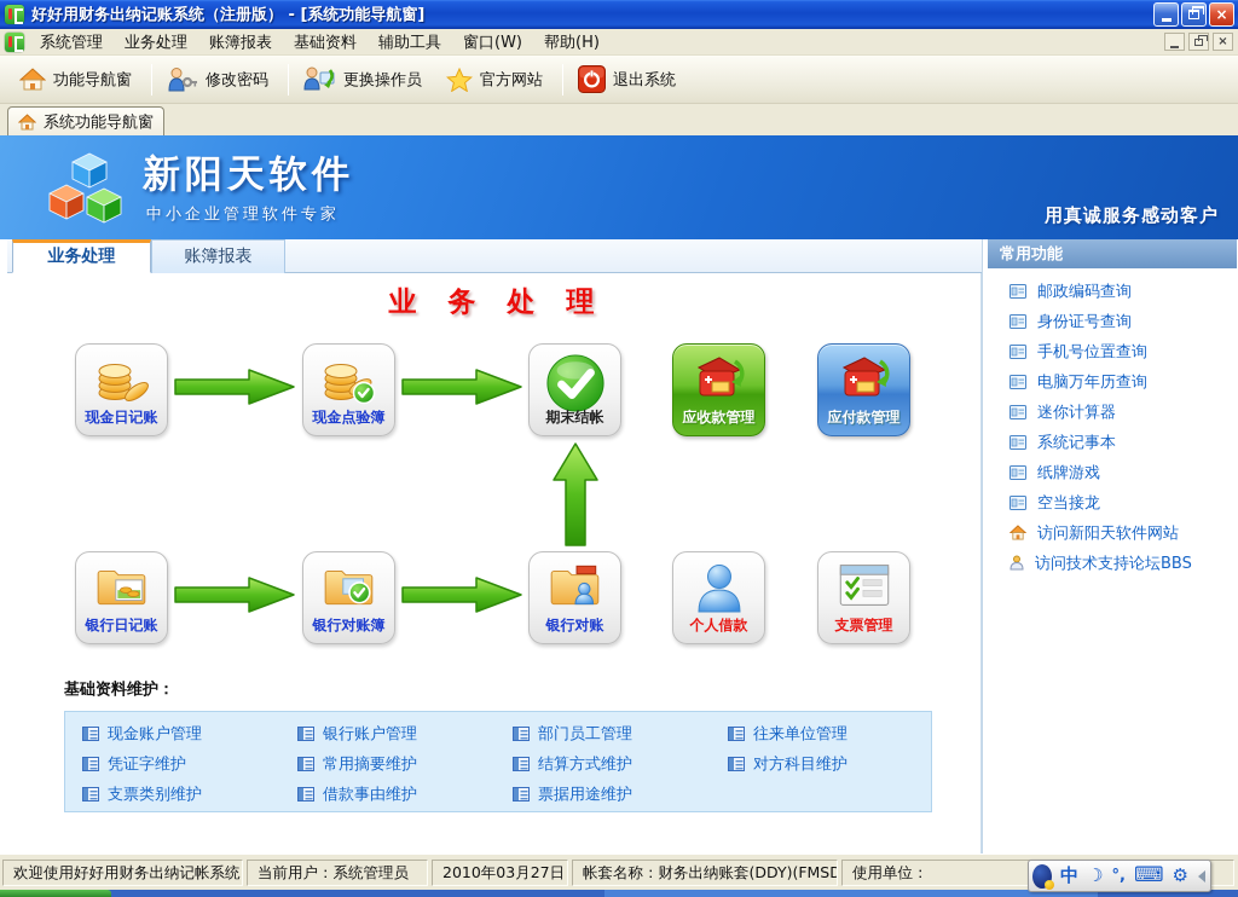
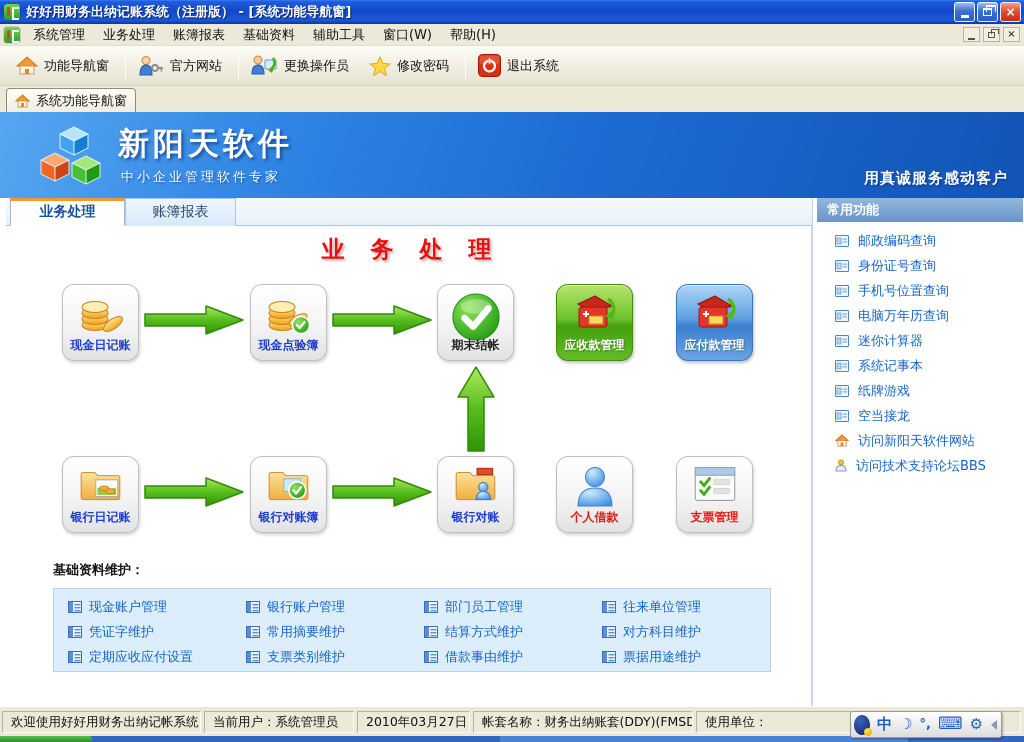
  好好用财务出纳记账系统（注册版） - [系统功能导航窗]
  ×
  系统管理
  业务处理
  账簿报表
  基础资料
  辅助工具
  窗口(W)
  帮助(H)
  ×
  功能导航窗
- 修改密码
+ 官方网站
  更换操作员
- 官方网站
+ 修改密码
  退出系统
  系统功能导航窗
  新阳天软件
  中小企业管理软件专家
  用真诚服务感动客户
  业务处理
  账簿报表
  业 务 处 理
  现金日记账
  现金点验簿
  期末结帐
  应收款管理
  应付款管理
  银行日记账
  银行对账簿
  银行对账
  个人借款
  支票管理
  基础资料维护：
  现金账户管理
  银行账户管理
  部门员工管理
  往来单位管理
  凭证字维护
  常用摘要维护
  结算方式维护
  对方科目维护
+ 定期应收应付设置
  支票类别维护
  借款事由维护
  票据用途维护
  常用功能
  邮政编码查询
  身份证号查询
  手机号位置查询
  电脑万年历查询
  迷你计算器
  系统记事本
  纸牌游戏
  空当接龙
  访问新阳天软件网站
  访问技术支持论坛BBS
  欢迎使用好好用财务出纳记帐系统
  当前用户：系统管理员
  2010年03月27日
  帐套名称：财务出纳账套(DDY)(FMSD
  使用单位：
  中
  ☽
  °,
  ⌨
  ⚙
